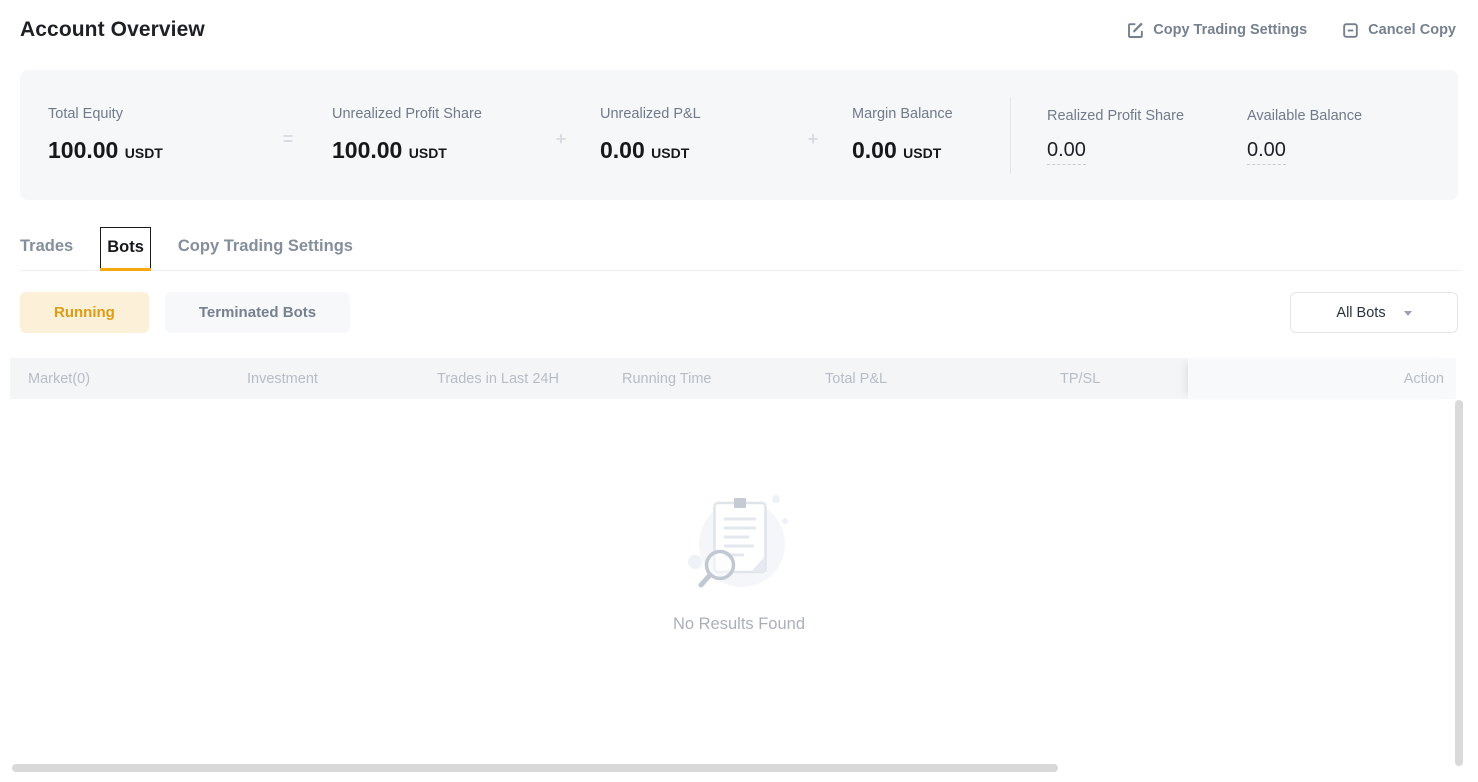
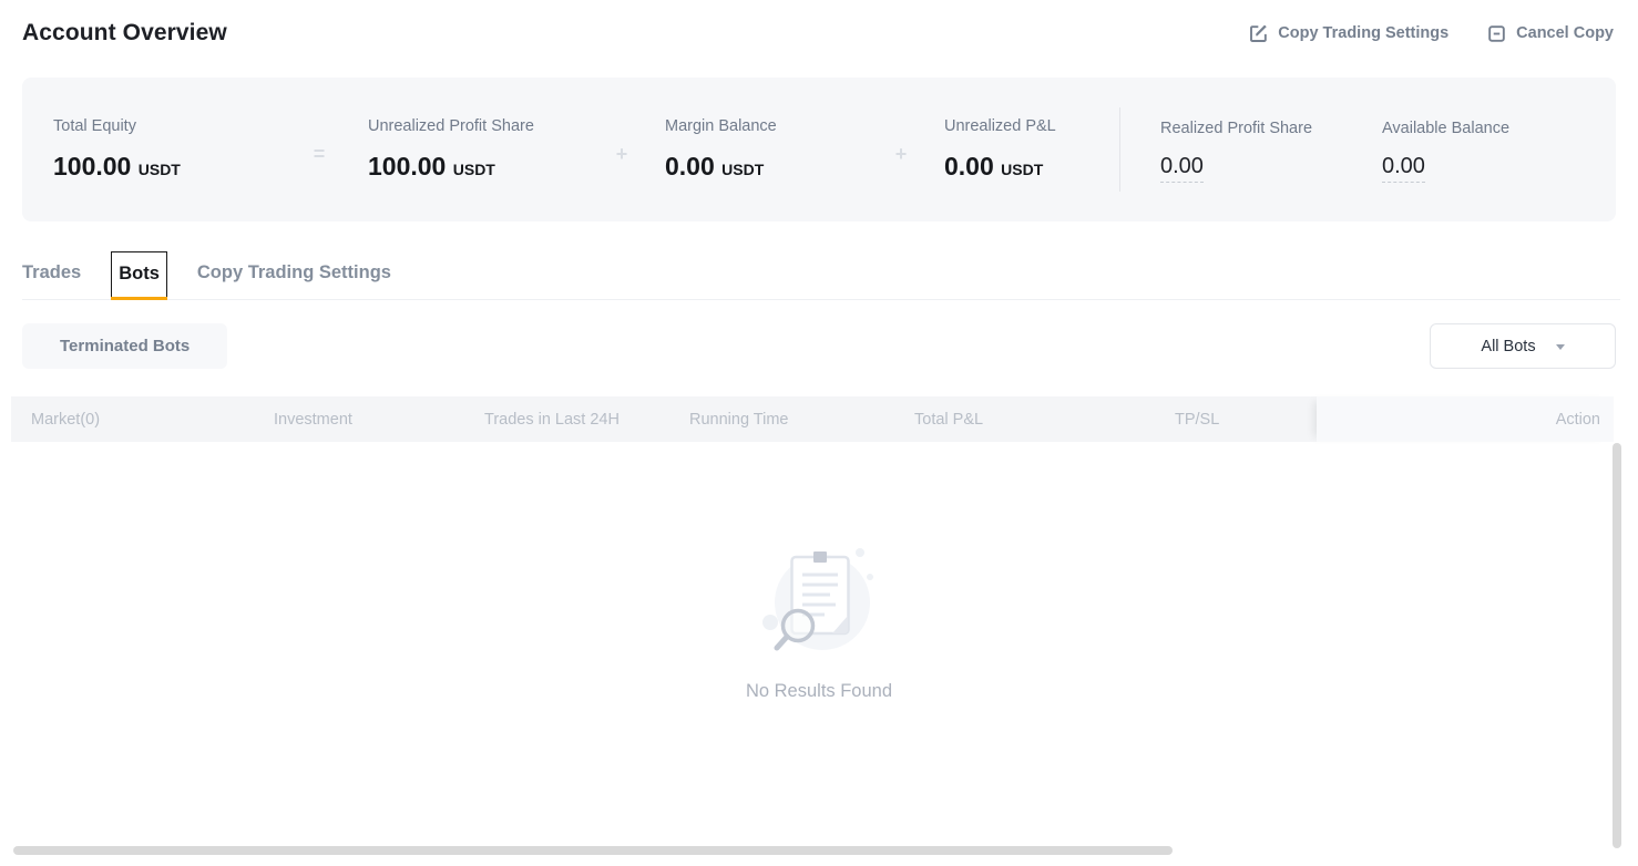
  Account Overview
  Copy Trading Settings
  Cancel Copy
  Total Equity
  100.00 USDT
  =
  Unrealized Profit Share
  100.00 USDT
  +
- Unrealized P&L
+ Margin Balance
  0.00 USDT
  +
- Margin Balance
+ Unrealized P&L
  0.00 USDT
  Realized Profit Share
  0.00
  Available Balance
  0.00
  Trades
  Bots
  Copy Trading Settings
- Running
  Terminated Bots
  All Bots
  Market(0)
  Investment
  Trades in Last 24H
  Running Time
  Total P&L
  TP/SL
  Action
  No Results Found
